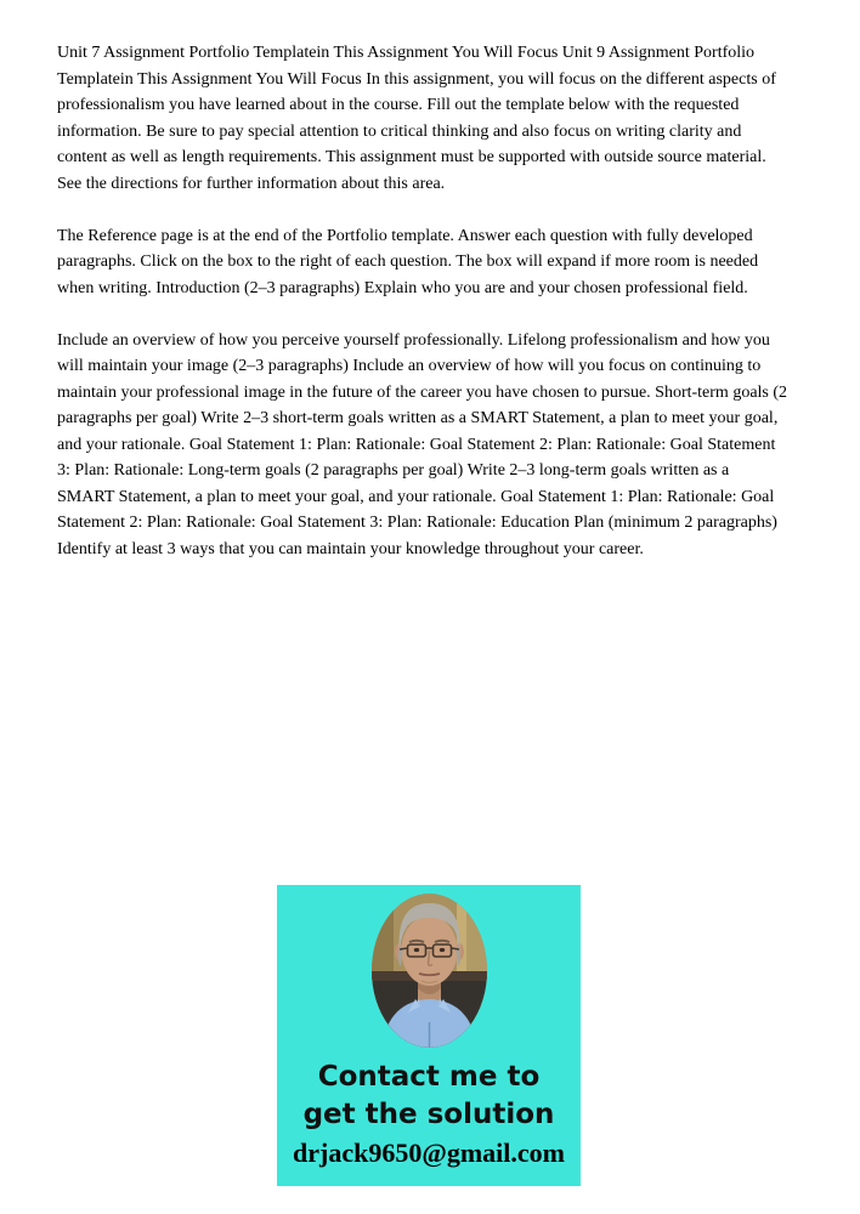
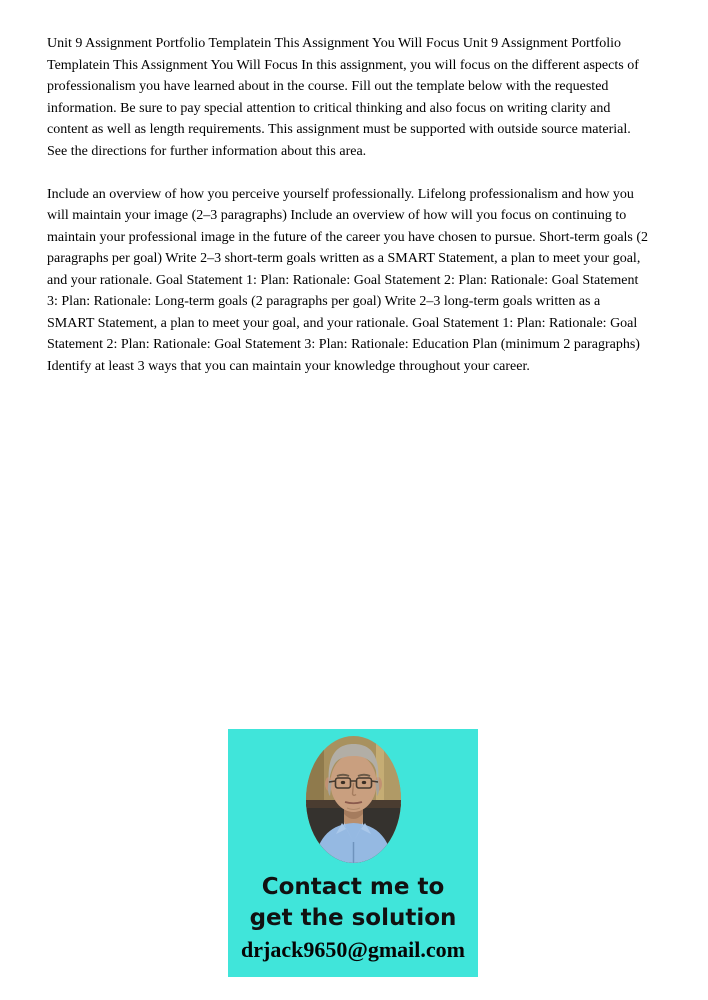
- Unit 7 Assignment Portfolio Templatein This Assignment You Will Focus Unit 9 Assignment Portfolio Templatein This Assignment You Will Focus In this assignment, you will focus on the different aspects of professionalism you have learned about in the course. Fill out the template below with the requested information. Be sure to pay special attention to critical thinking and also focus on writing clarity and content as well as length requirements. This assignment must be supported with outside source material. See the directions for further information about this area.
+ Unit 9 Assignment Portfolio Templatein This Assignment You Will Focus Unit 9 Assignment Portfolio Templatein This Assignment You Will Focus In this assignment, you will focus on the different aspects of professionalism you have learned about in the course. Fill out the template below with the requested information. Be sure to pay special attention to critical thinking and also focus on writing clarity and content as well as length requirements. This assignment must be supported with outside source material. See the directions for further information about this area.
- The Reference page is at the end of the Portfolio template. Answer each question with fully developed paragraphs. Click on the box to the right of each question. The box will expand if more room is needed when writing. Introduction (2–3 paragraphs) Explain who you are and your chosen professional field.
  Include an overview of how you perceive yourself professionally. Lifelong professionalism and how you will maintain your image (2–3 paragraphs) Include an overview of how will you focus on continuing to maintain your professional image in the future of the career you have chosen to pursue. Short-term goals (2 paragraphs per goal) Write 2–3 short-term goals written as a SMART Statement, a plan to meet your goal, and your rationale. Goal Statement 1: Plan: Rationale: Goal Statement 2: Plan: Rationale: Goal Statement 3: Plan: Rationale: Long-term goals (2 paragraphs per goal) Write 2–3 long-term goals written as a SMART Statement, a plan to meet your goal, and your rationale. Goal Statement 1: Plan: Rationale: Goal Statement 2: Plan: Rationale: Goal Statement 3: Plan: Rationale: Education Plan (minimum 2 paragraphs) Identify at least 3 ways that you can maintain your knowledge throughout your career.
  Contact me to
  get the solution
  drjack9650@gmail.com
